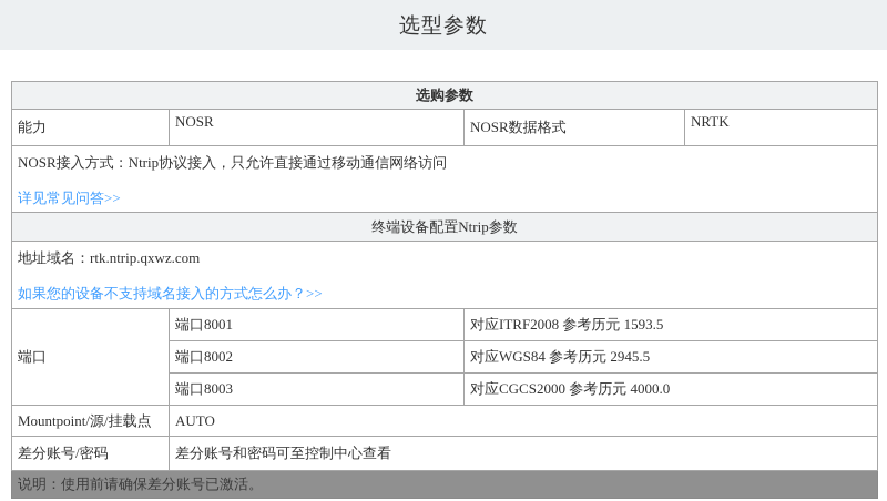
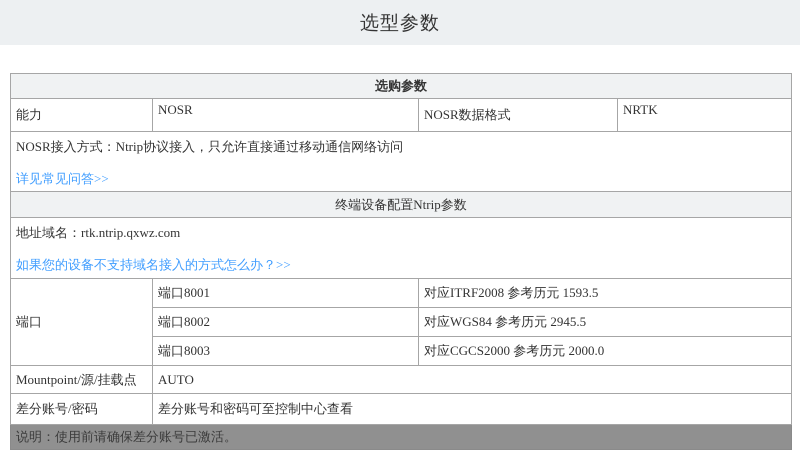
  选型参数
  选购参数
  能力	NOSR	NOSR数据格式	NRTK
  NOSR接入方式：Ntrip协议接入，只允许直接通过移动通信网络访问 详见常见问答>>
  终端设备配置Ntrip参数
  地址域名：rtk.ntrip.qxwz.com 如果您的设备不支持域名接入的方式怎么办？>>
  端口	端口8001	对应ITRF2008 参考历元 1593.5
  端口8002	对应WGS84 参考历元 2945.5
- 端口8003	对应CGCS2000 参考历元 4000.0
+ 端口8003	对应CGCS2000 参考历元 2000.0
  Mountpoint/源/挂载点	AUTO
  差分账号/密码	差分账号和密码可至控制中心查看
  说明：使用前请确保差分账号已激活。
